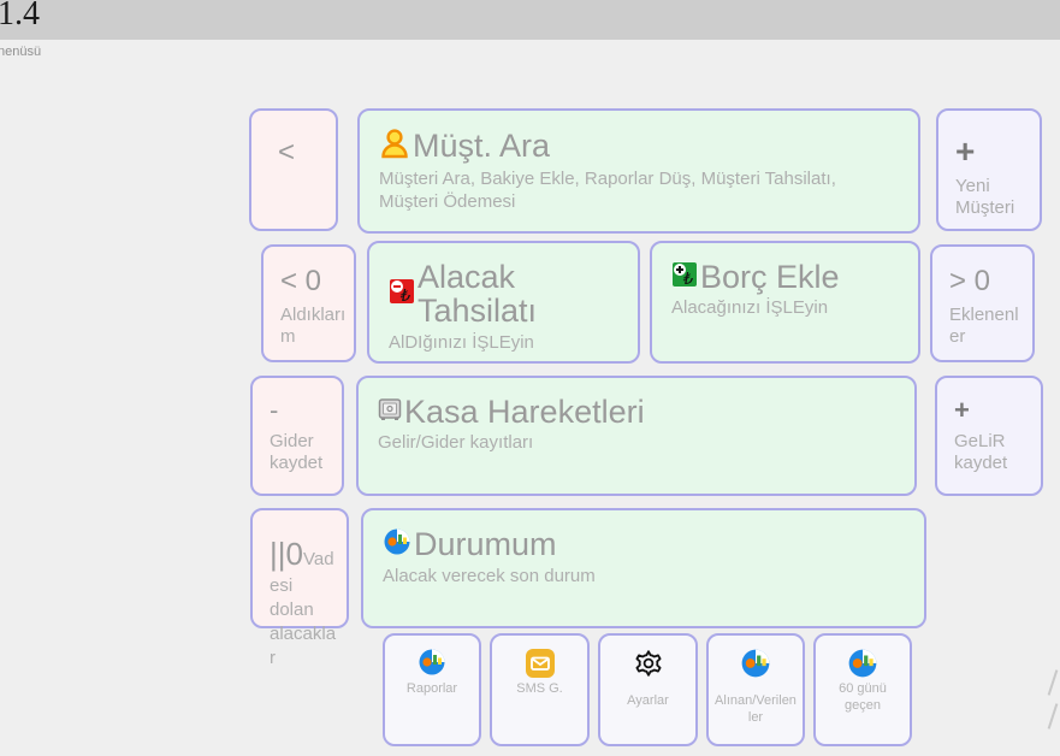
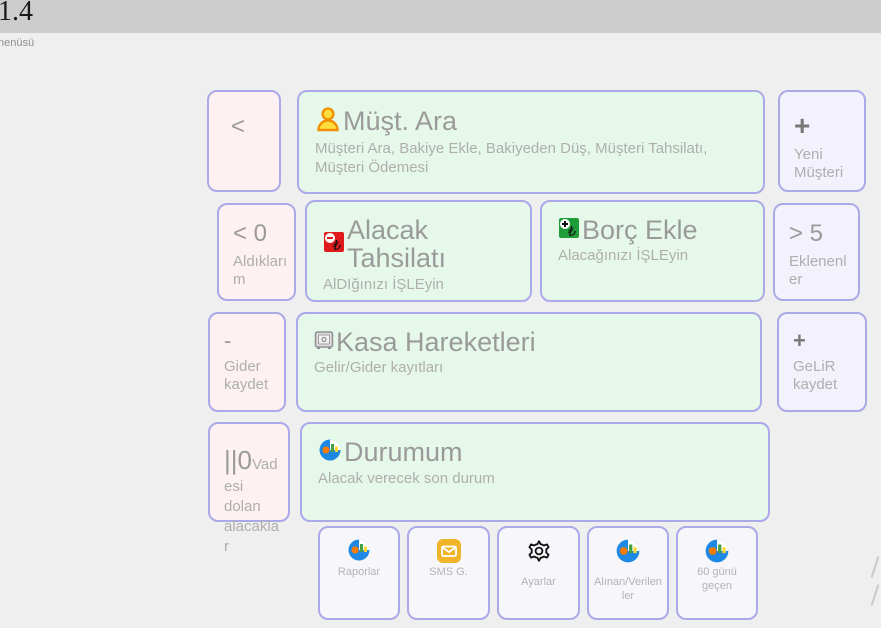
  1.4
  nenüsü
  <
  Müşt. Ara
- Müşteri Ara, Bakiye Ekle, Raporlar Düş, Müşteri Tahsilatı, Müşteri Ödemesi
+ Müşteri Ara, Bakiye Ekle, Bakiyeden Düş, Müşteri Tahsilatı, Müşteri Ödemesi
  +
  Yeni Müşteri
  < 0
  Aldıklarım
  ₺
  Alacak Tahsilatı
  AlDIğınızı İŞLEyin
  ₺
  Borç Ekle
  Alacağınızı İŞLEyin
- > 0
+ > 5
  Eklenenler
  -
  Gider kaydet
  Kasa Hareketleri
  Gelir/Gider kayıtları
  +
  GeLiR kaydet
  ||0Vadesi dolan alacaklar
  Durumum
  Alacak verecek son durum
  Raporlar
  SMS G.
  Ayarlar
  Alınan/Verilenler
  60 günü geçen
